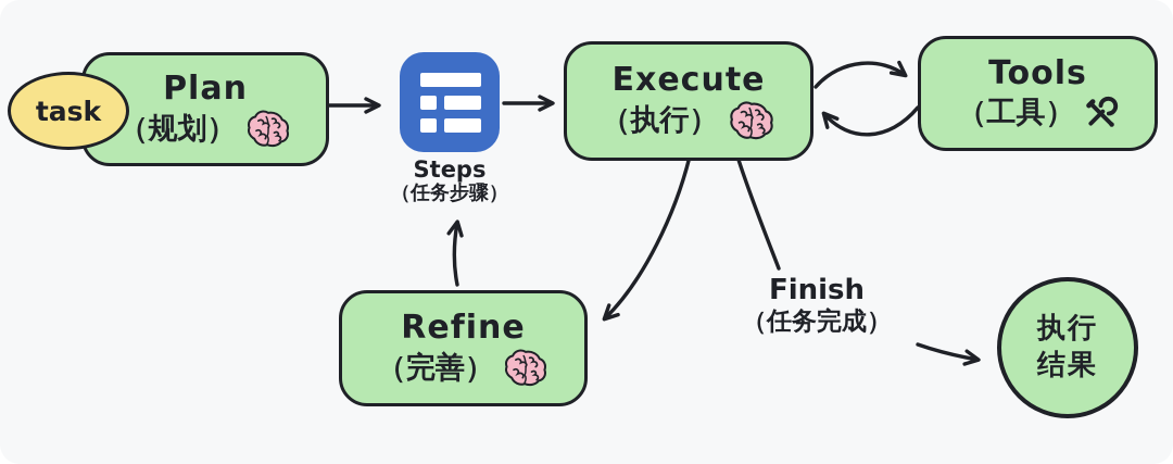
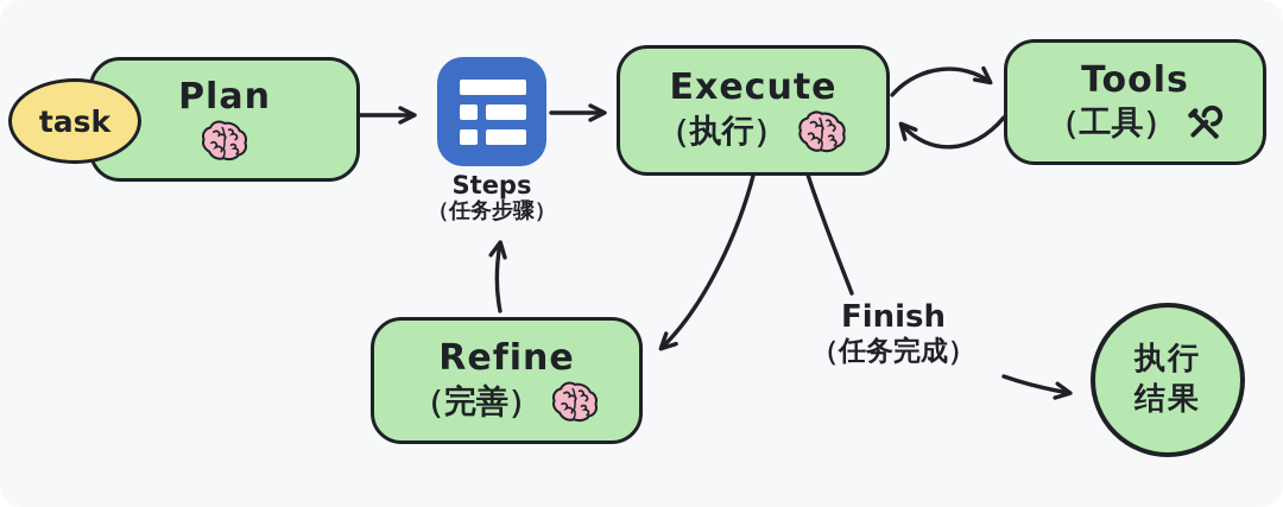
  task
  Plan
- （规划）
  Steps
  （任务步骤）
  Execute
  （执行）
  Tools
  （工具）
  Refine
  （完善）
  Finish
  （任务完成）
  执行
  结果
